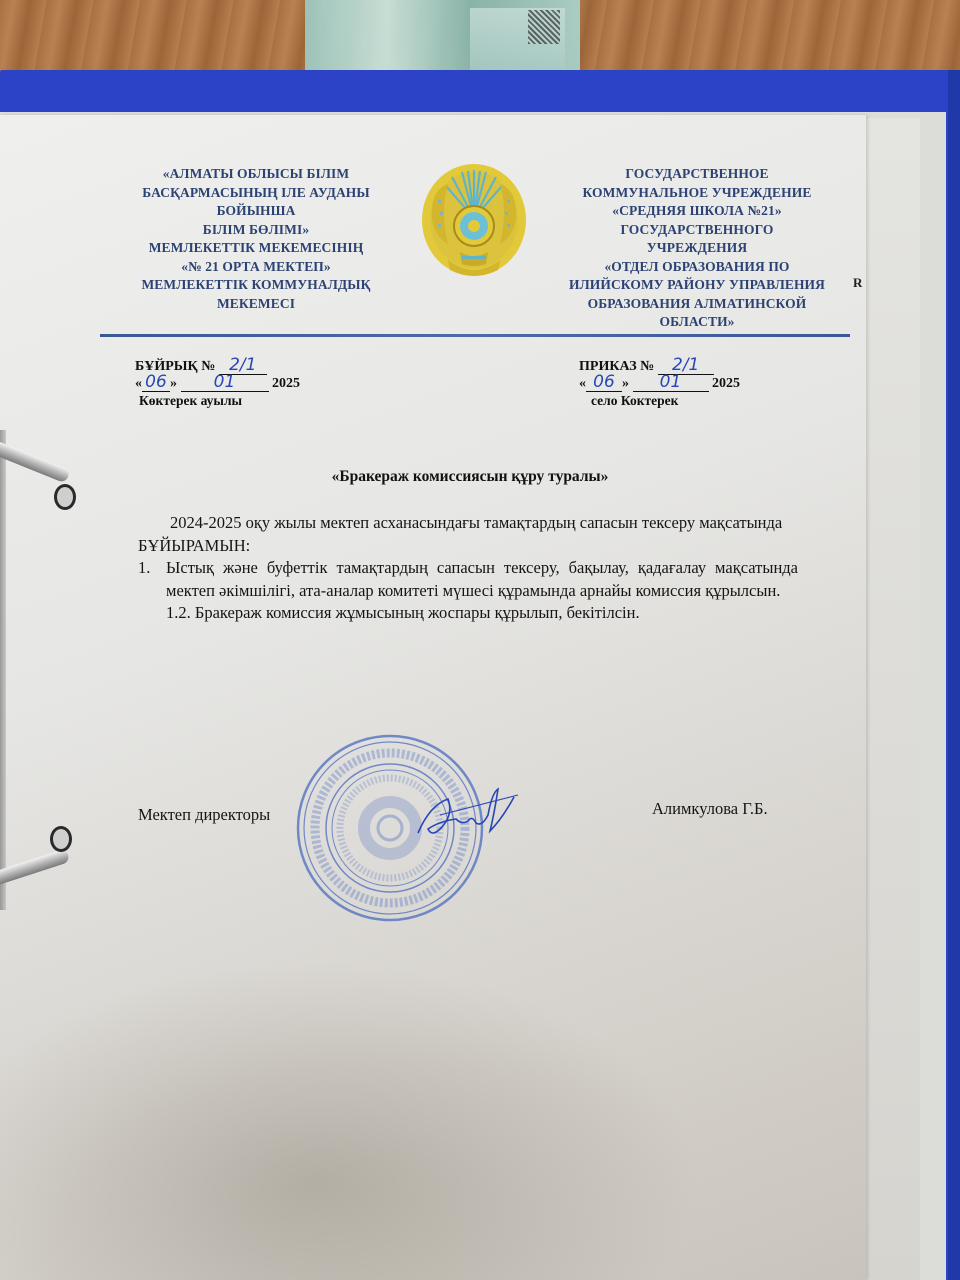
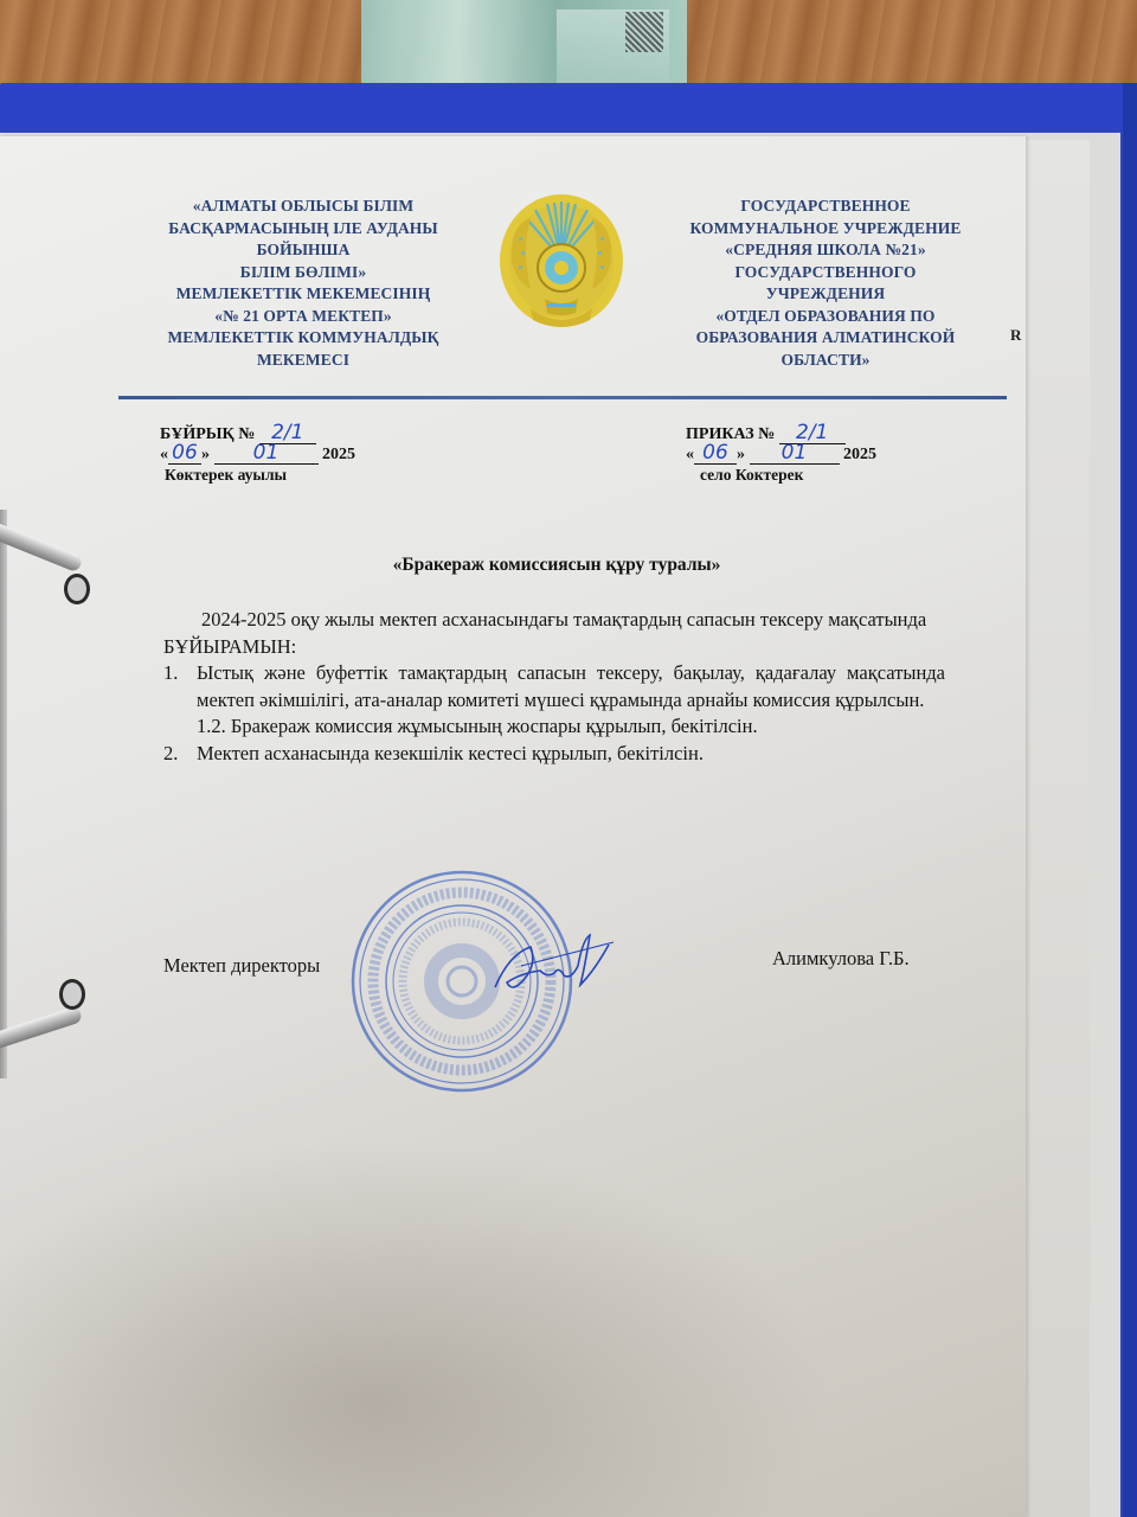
  «АЛМАТЫ ОБЛЫСЫ БІЛІМ
  БАСҚАРМАСЫНЫҢ ІЛЕ АУДАНЫ
  БОЙЫНША
  БІЛІМ БӨЛІМІ»
  МЕМЛЕКЕТТІК МЕКЕМЕСІНІҢ
  «№ 21 ОРТА МЕКТЕП»
  МЕМЛЕКЕТТІК КОММУНАЛДЫҚ
  МЕКЕМЕСІ
  ГОСУДАРСТВЕННОЕ
  КОММУНАЛЬНОЕ УЧРЕЖДЕНИЕ
  «СРЕДНЯЯ ШКОЛА №21»
  ГОСУДАРСТВЕННОГО
  УЧРЕЖДЕНИЯ
  «ОТДЕЛ ОБРАЗОВАНИЯ ПО
- ИЛИЙСКОМУ РАЙОНУ УПРАВЛЕНИЯ
  ОБРАЗОВАНИЯ АЛМАТИНСКОЙ
  ОБЛАСТИ»
  БҰЙРЫҚ № 2/1
  « 06 » 01 2025
  Көктерек ауылы
  ПРИКАЗ № 2/1
  « 06 » 01 2025
  село Коктерек
  «Бракераж комиссиясын құру туралы»
  2024-2025 оқу жылы мектеп асханасындағы тамақтардың сапасын тексеру мақсатында БҰЙЫРАМЫН:
  1.
  Ыстық және буфеттік тамақтардың сапасын тексеру, бақылау, қадағалау мақсатында мектеп әкімшілігі, ата-аналар комитеті мүшесі құрамында арнайы комиссия құрылсын.
  1.2. Бракераж комиссия жұмысының жоспары құрылып, бекітілсін.
+ 2.
+ Мектеп асханасында кезекшілік кестесі құрылып, бекітілсін.
  Мектеп директоры
  Алимкулова Г.Б.
